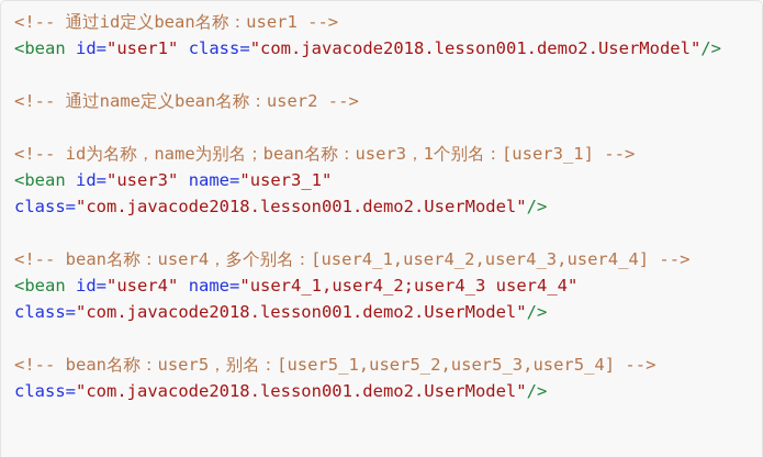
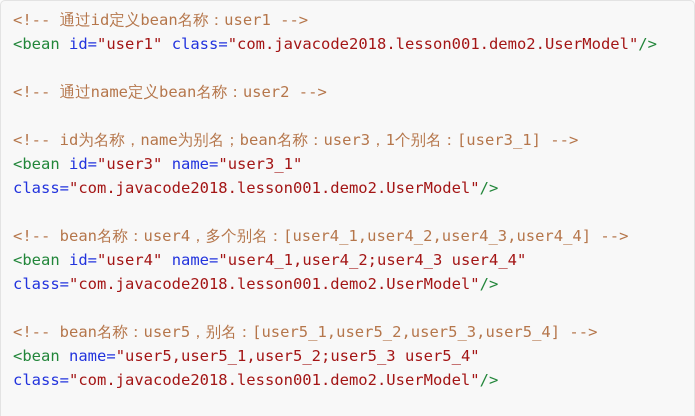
  <!-- 通过id定义bean名称：user1 -->
  <bean id="user1" class="com.javacode2018.lesson001.demo2.UserModel"/>
  <!-- 通过name定义bean名称：user2 -->
  <!-- id为名称，name为别名；bean名称：user3，1个别名：[user3_1] -->
  <bean id="user3" name="user3_1"
  class="com.javacode2018.lesson001.demo2.UserModel"/>
  <!-- bean名称：user4，多个别名：[user4_1,user4_2,user4_3,user4_4] -->
  <bean id="user4" name="user4_1,user4_2;user4_3 user4_4"
  class="com.javacode2018.lesson001.demo2.UserModel"/>
  <!-- bean名称：user5，别名：[user5_1,user5_2,user5_3,user5_4] -->
+ <bean name="user5,user5_1,user5_2;user5_3 user5_4"
  class="com.javacode2018.lesson001.demo2.UserModel"/>
